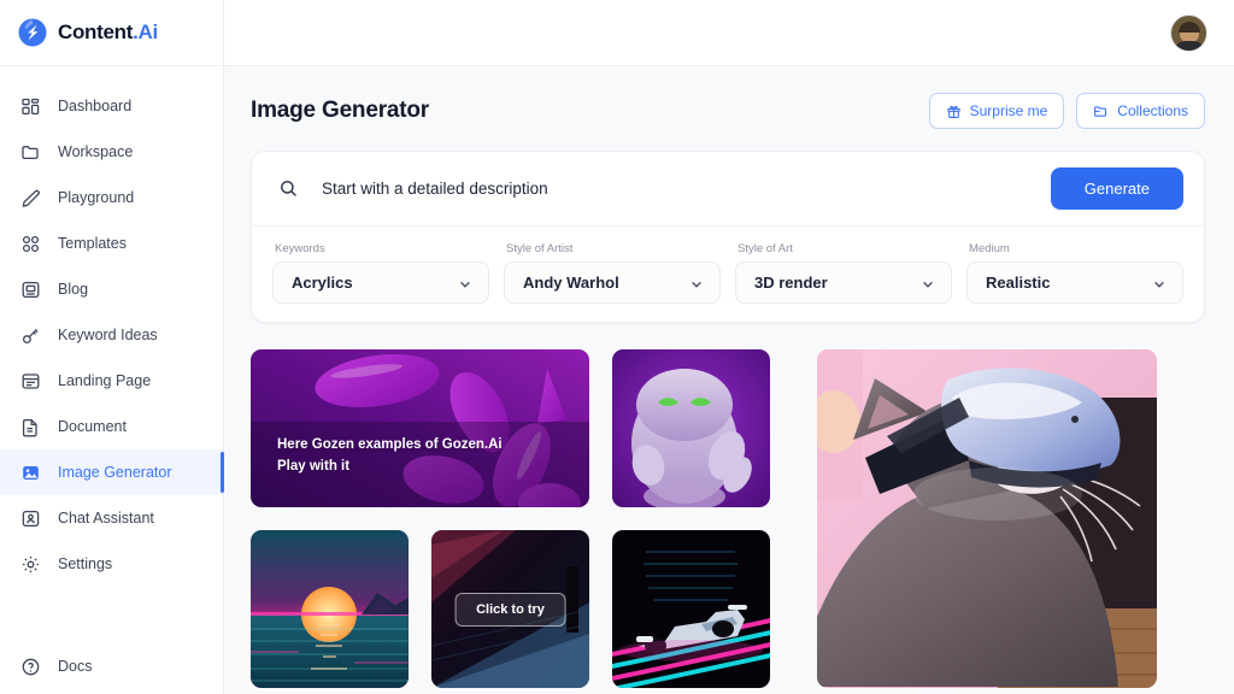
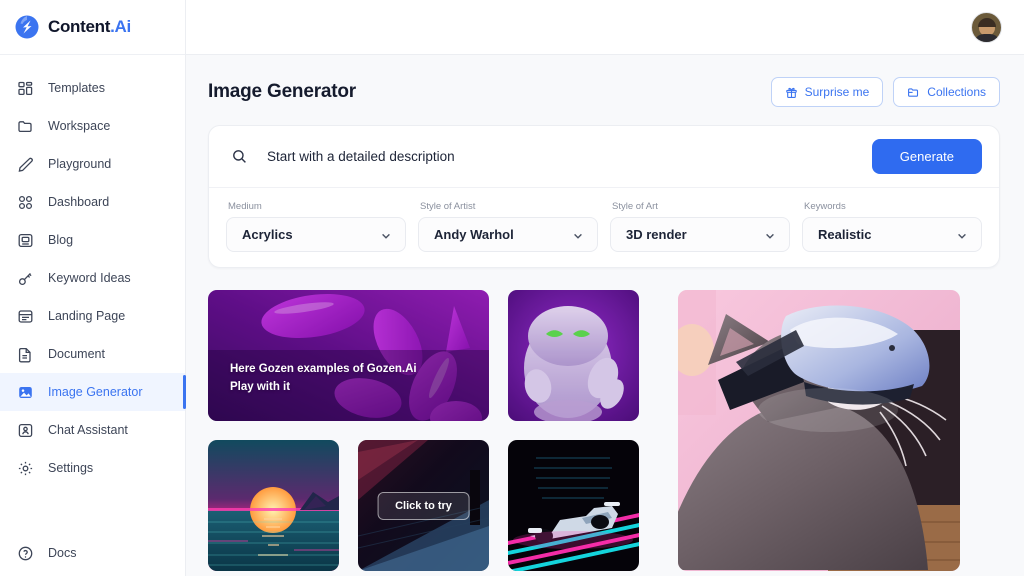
  Content.Ai
- Dashboard
+ Templates
  Workspace
  Playground
- Templates
+ Dashboard
  Blog
  Keyword Ideas
  Landing Page
  Document
  Image Generator
  Chat Assistant
  Settings
  Docs
  Image Generator
  Surprise me
  Collections
  Start with a detailed description
  Generate
- Keywords
+ Medium
  Acrylics
  Style of Artist
  Andy Warhol
  Style of Art
  3D render
- Medium
+ Keywords
  Realistic
  Here Gozen examples of Gozen.Ai
  Play with it
  Click to try
